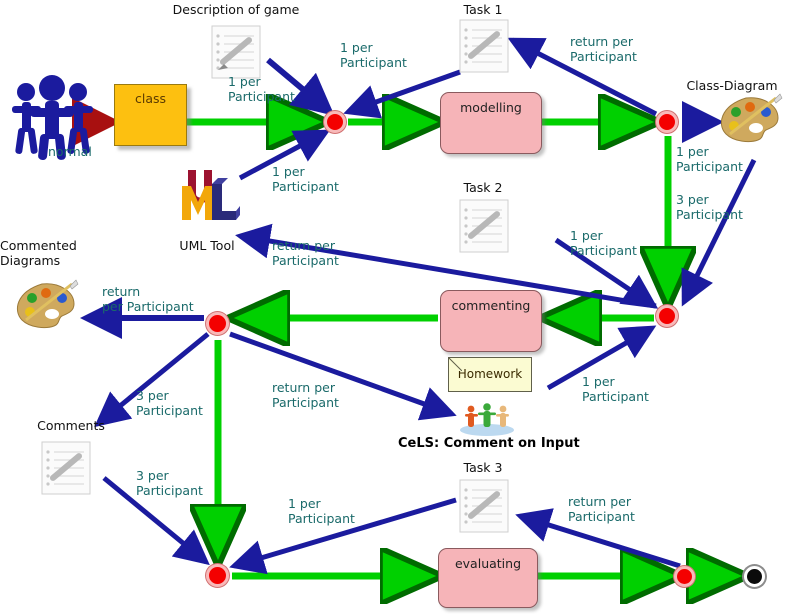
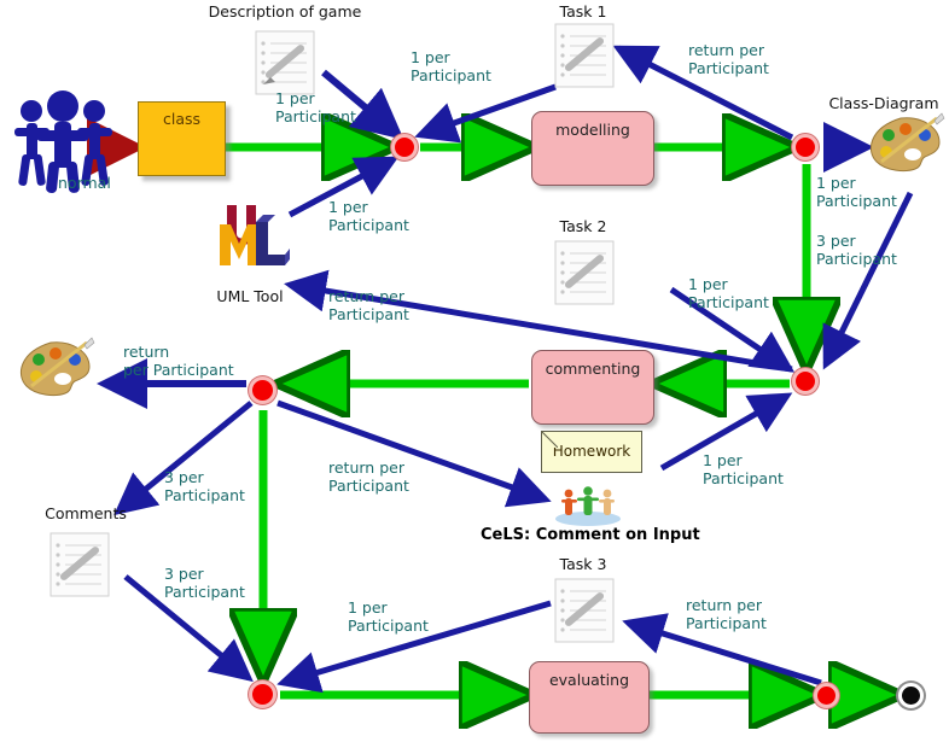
  class
  modelling
  commenting
  evaluating
  Homework
  Description of game
  Task 1
  Task 2
  Task 3
  Comments
  UML Tool
  Class-Diagram
- Commented
- Diagrams
  CeLS: Comment on Input
  normal
  1 per
  Participant
  1 per
  Participant
  1 per
  Participant
  return per
  Participant
  1 per
  Participant
  3 per
  Participant
  return per
  Participant
  1 per
  Participant
  return
  per Participant
  3 per
  Participant
  return per
  Participant
  1 per
  Participant
  3 per
  Participant
  1 per
  Participant
  return per
  Participant
